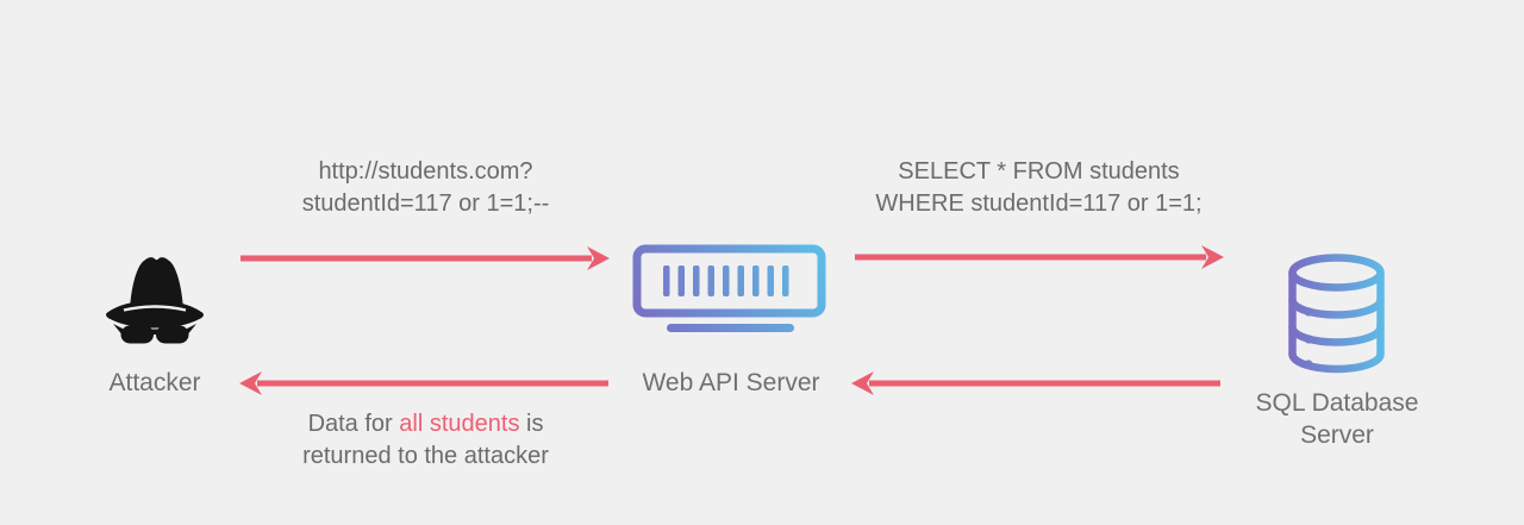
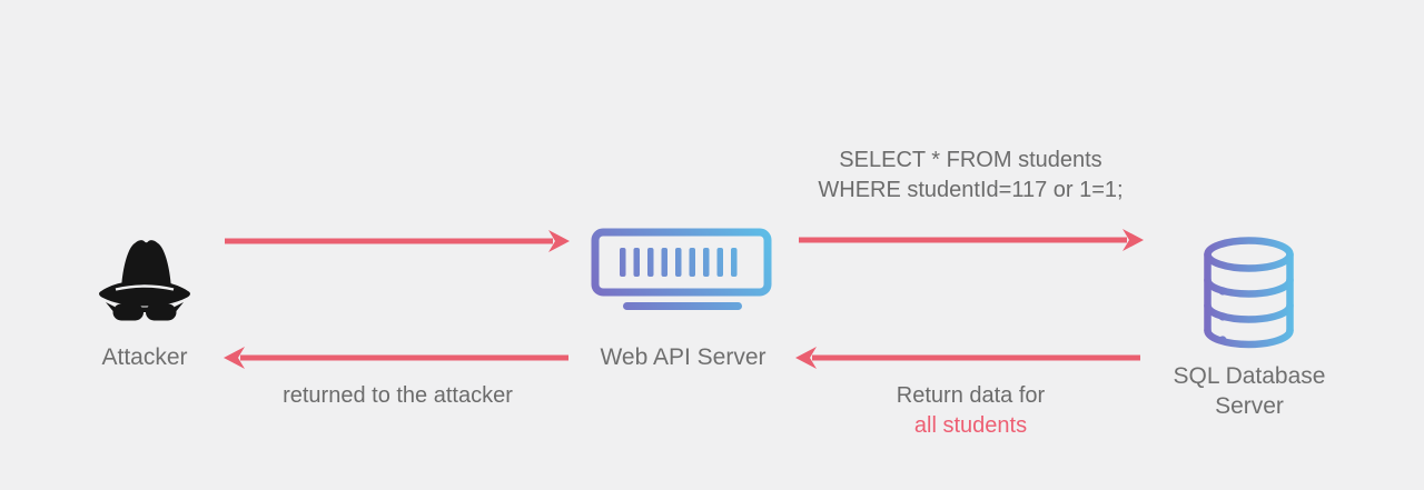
- http://students.com?
- studentId=117 or 1=1;--
  SELECT * FROM students
  WHERE studentId=117 or 1=1;
  Attacker
  Web API Server
  SQL Database
  Server
- Data for all students is
  returned to the attacker
+ Return data for
+ all students
